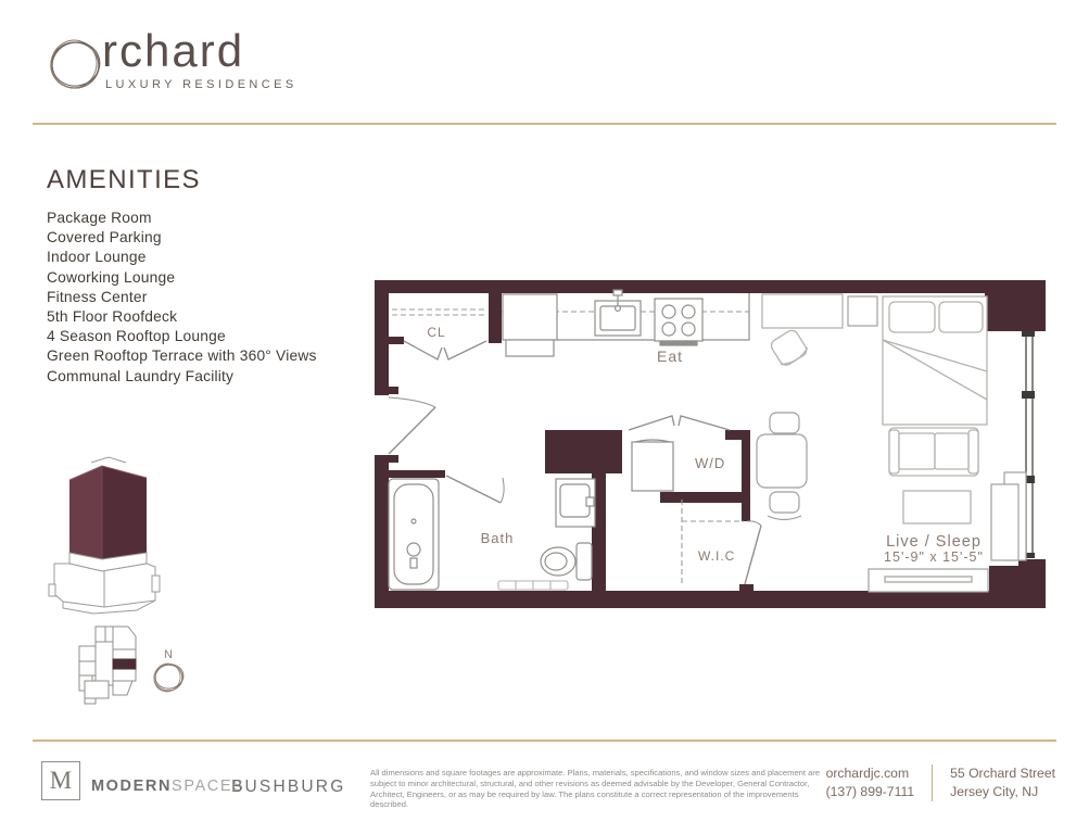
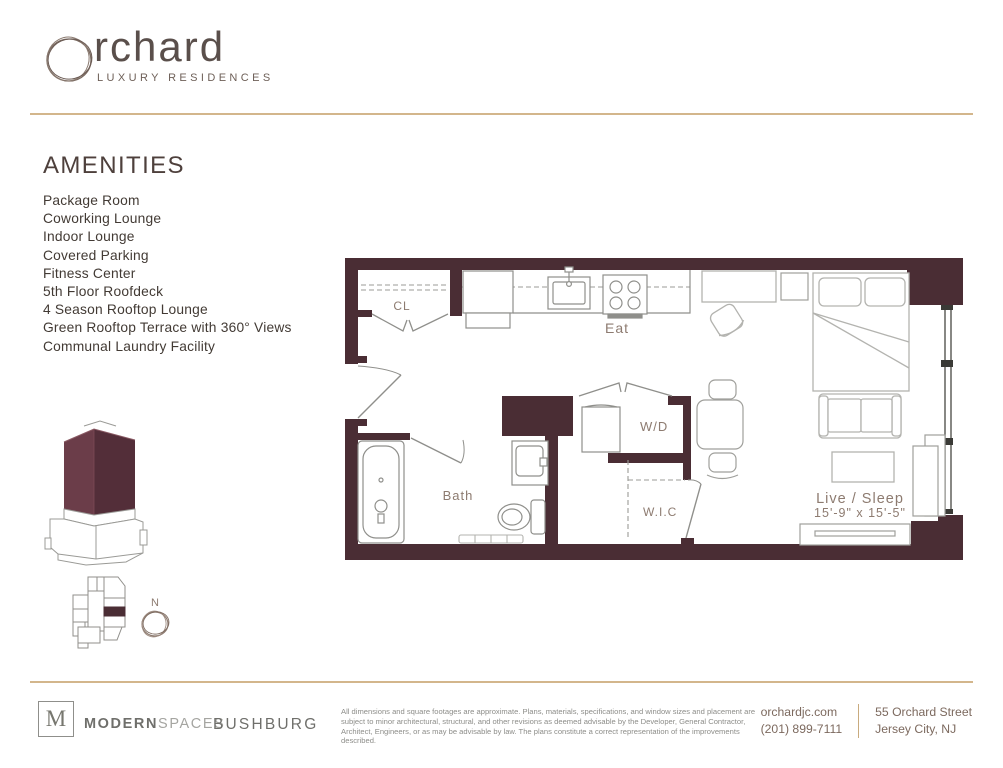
  rchard
  LUXURY RESIDENCES
  AMENITIES
  Package Room
- Covered Parking
+ Coworking Lounge
  Indoor Lounge
- Coworking Lounge
+ Covered Parking
  Fitness Center
  5th Floor Roofdeck
  4 Season Rooftop Lounge
  Green Rooftop Terrace with 360° Views
  Communal Laundry Facility
  CL
  Eat
  W/D
  W.I.C
  Bath
  Live / Sleep
  15'-9" x 15'-5"
  N
  M
  MODERNSPACES
  BUSHBURG
- All dimensions and square footages are approximate. Plans, materials, specifications, and window sizes and placement are subject to minor architectural, structural, and other revisions as deemed advisable by the Developer, General Contractor, Architect, Engineers, or as may be required by law. The plans constitute a correct representation of the improvements described.
+ All dimensions and square footages are approximate. Plans, materials, specifications, and window sizes and placement are subject to minor architectural, structural, and other revisions as deemed advisable by the Developer, General Contractor, Architect, Engineers, or as may be advisable by law. The plans constitute a correct representation of the improvements described.
  orchardjc.com
- (137) 899-7111
+ (201) 899-7111
  55 Orchard Street
  Jersey City, NJ
